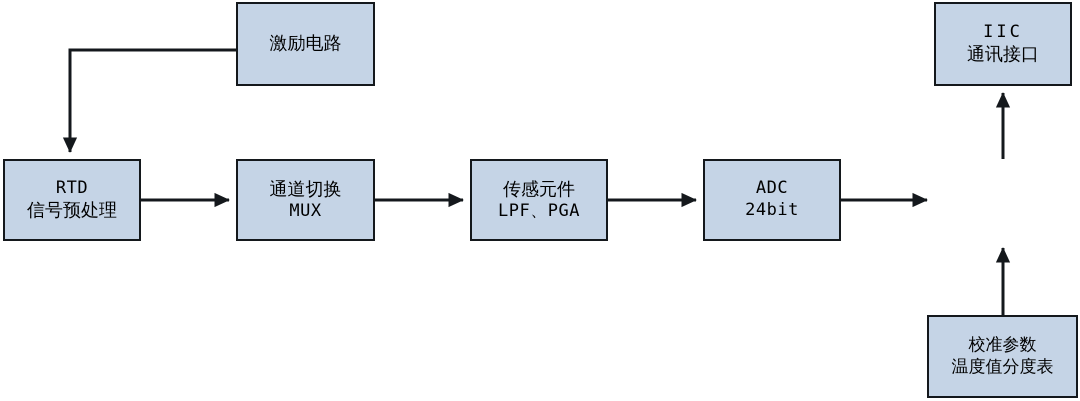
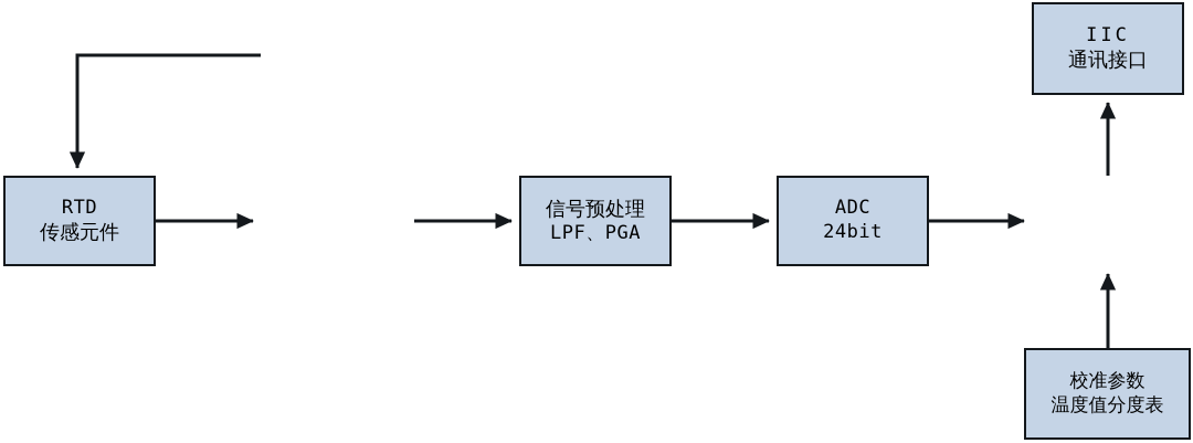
- 激励电路
  RTD
- 信号预处理
+ 传感元件
- 通道切换
- MUX
- 传感元件
+ 信号预处理
  LPF、PGA
  ADC
  24bit
  IIC
  通讯接口
  校准参数
  温度值分度表
